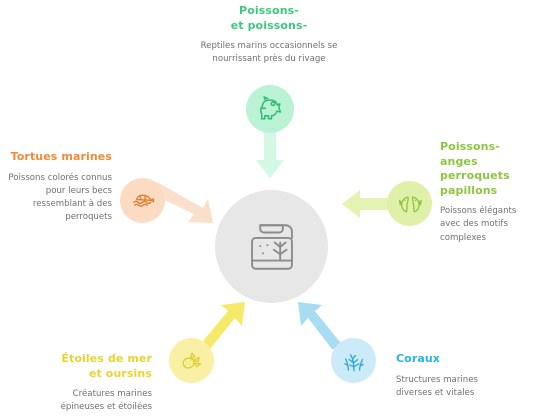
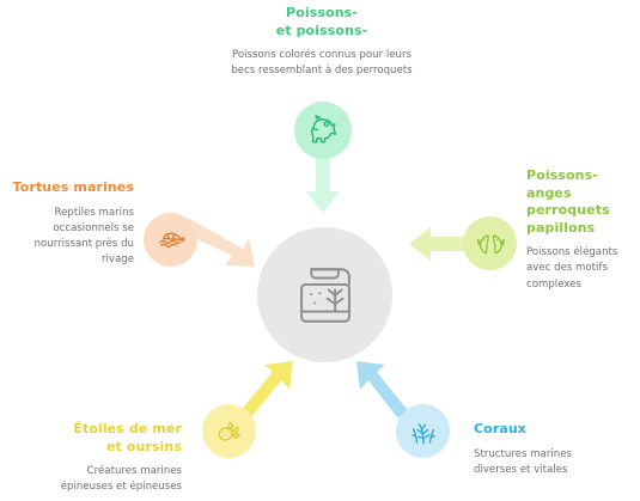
  Poissons-
  et poissons-
- Reptiles marins occasionnels se nourrissant près du rivage
+ Poissons colorés connus pour leurs becs ressemblant à des perroquets
  Tortues marines
- Poissons colorés connus pour leurs becs ressemblant à des perroquets
+ Reptiles marins occasionnels se nourrissant près du rivage
  Poissons-anges
  perroquets
  papillons
  Poissons élégants avec des motifs complexes
  Étoiles de mer
  et oursins
- Créatures marines épineuses et étoilées
+ Créatures marines épineuses et épineuses
  Coraux
  Structures marines diverses et vitales
